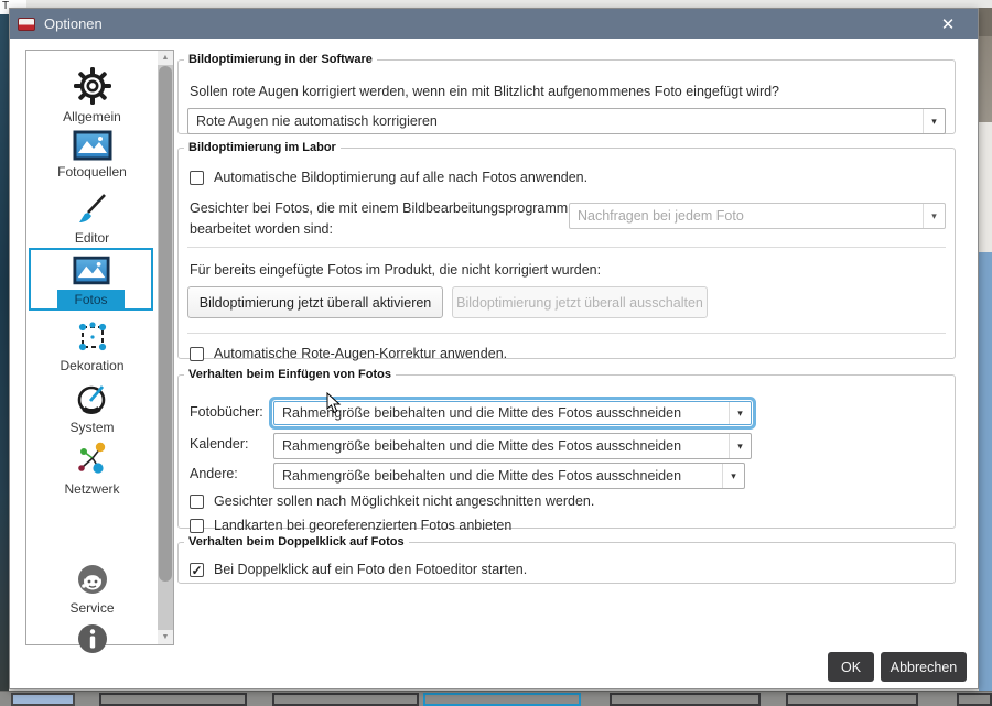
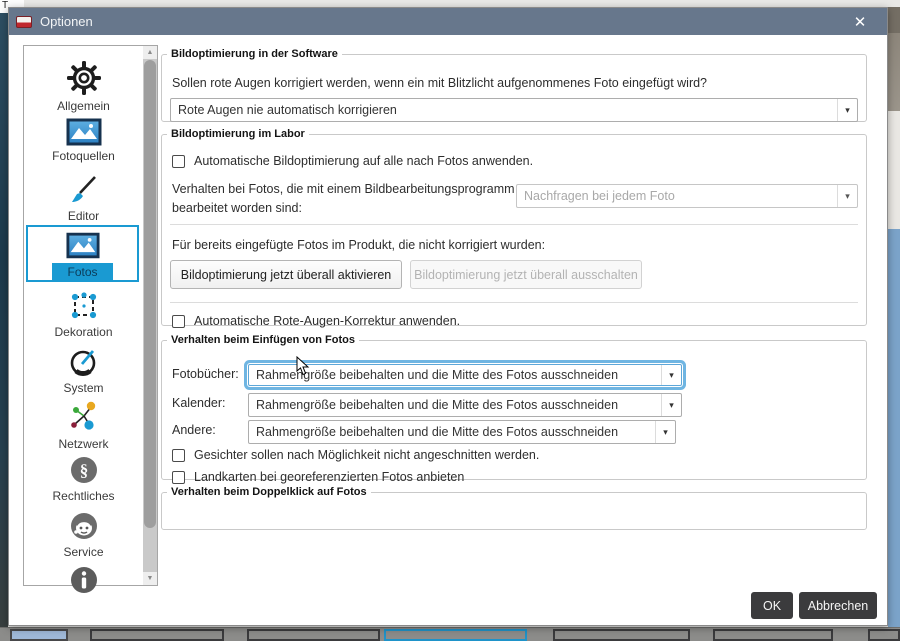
  T
  Optionen
  ✕
  Allgemein
  Fotoquellen
  Editor
  Fotos
  Dekoration
  System
  Netzwerk
+ §
+ Rechtliches
  Service
  Bildoptimierung in der Software
  Sollen rote Augen korrigiert werden, wenn ein mit Blitzlicht aufgenommenes Foto eingefügt wird?
  Rote Augen nie automatisch korrigieren
  ▾
  Bildoptimierung im Labor
  Automatische Bildoptimierung auf alle nach Fotos anwenden.
- Gesichter bei Fotos, die mit einem Bildbearbeitungsprogramm bearbeitet worden sind:
+ Verhalten bei Fotos, die mit einem Bildbearbeitungsprogramm bearbeitet worden sind:
  Nachfragen bei jedem Foto
  ▾
  Für bereits eingefügte Fotos im Produkt, die nicht korrigiert wurden:
  Bildoptimierung jetzt überall aktivieren
  Bildoptimierung jetzt überall ausschalten
  Automatische Rote-Augen-Korrektur anwenden.
  Verhalten beim Einfügen von Fotos
  Fotobücher:
  Rahmengröße beibehalten und die Mitte des Fotos ausschneiden
  ▾
  Kalender:
  Rahmengröße beibehalten und die Mitte des Fotos ausschneiden
  ▾
  Andere:
  Rahmengröße beibehalten und die Mitte des Fotos ausschneiden
  ▾
  Gesichter sollen nach Möglichkeit nicht angeschnitten werden.
  Landkarten bei georeferenzierten Fotos anbieten
  Verhalten beim Doppelklick auf Fotos
- ✓
- Bei Doppelklick auf ein Foto den Fotoeditor starten.
  OK
  Abbrechen
